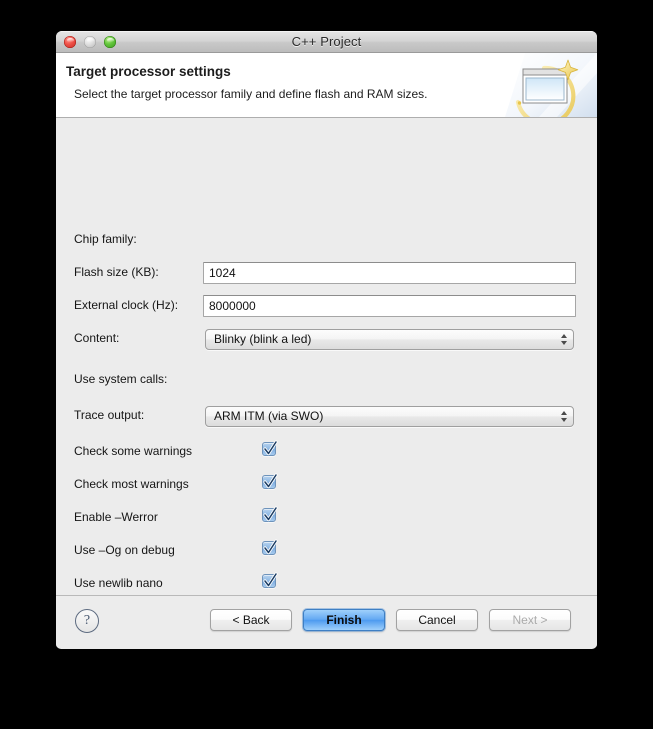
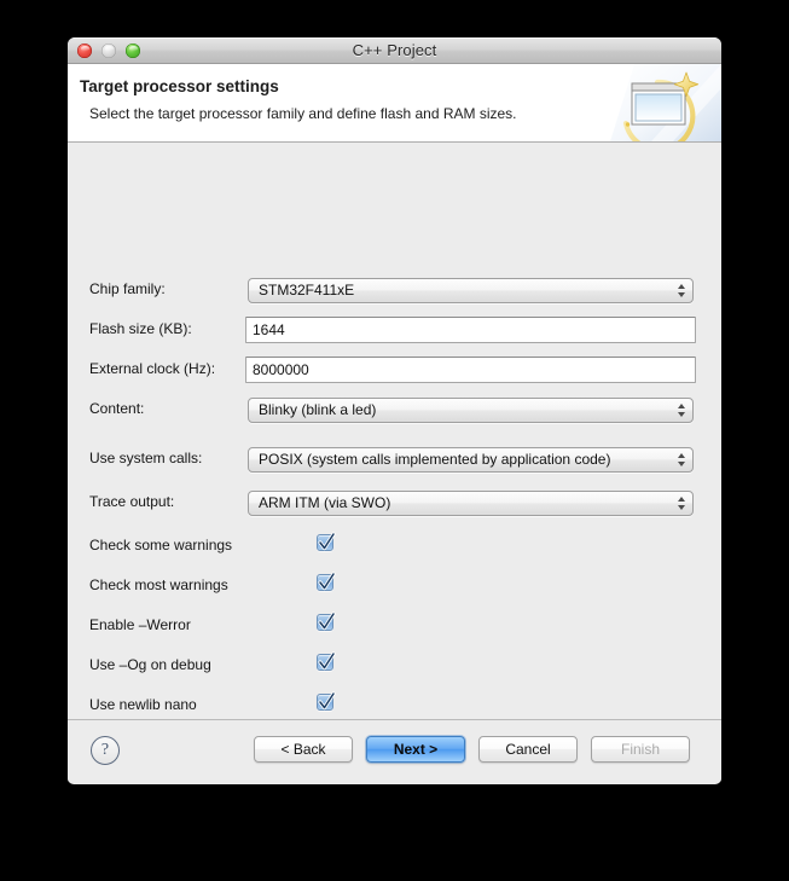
  C++ Project
  Target processor settings
  Select the target processor family and define flash and RAM sizes.
  Chip family:
+ STM32F411xE
  Flash size (KB):
- 1024
+ 1644
  External clock (Hz):
  8000000
  Content:
  Blinky (blink a led)
  Use system calls:
+ POSIX (system calls implemented by application code)
  Trace output:
  ARM ITM (via SWO)
  Check some warnings
  Check most warnings
  Enable –Werror
  Use –Og on debug
  Use newlib nano
  ?
  < Back
- Finish
+ Next >
  Cancel
- Next >
+ Finish
